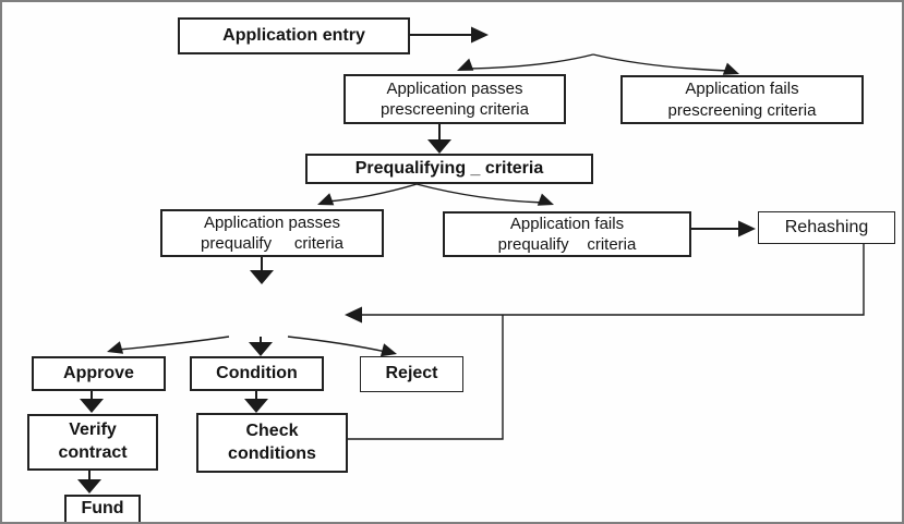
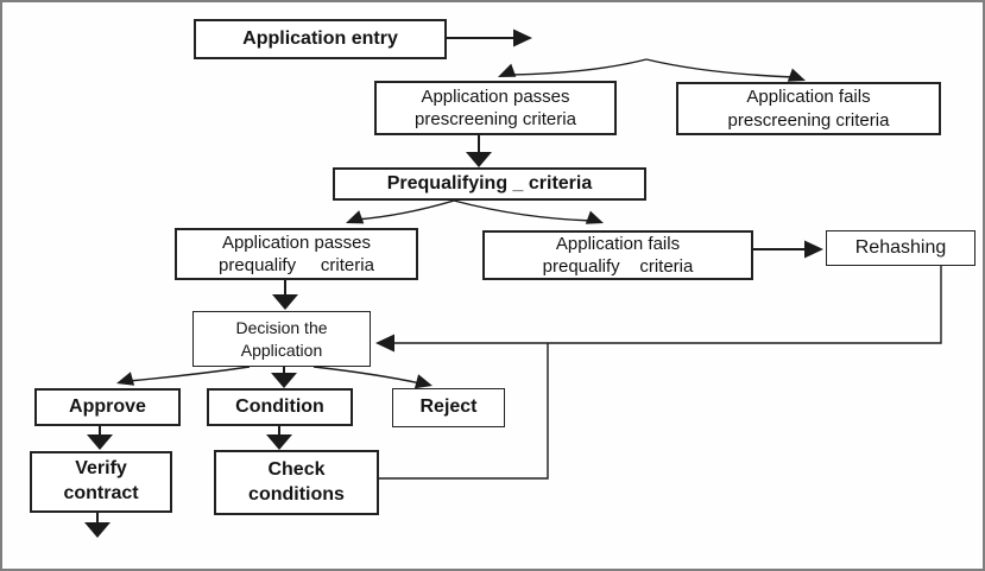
  Application entry
  Application passes
  prescreening criteria
  Application fails
  prescreening criteria
  Prequalifying _ criteria
  Application passes
  prequalify criteria
  Application fails
  prequalify criteria
  Rehashing
+ Decision the
+ Application
  Approve
  Condition
  Reject
  Verify
  contract
  Check
  conditions
- Fund
